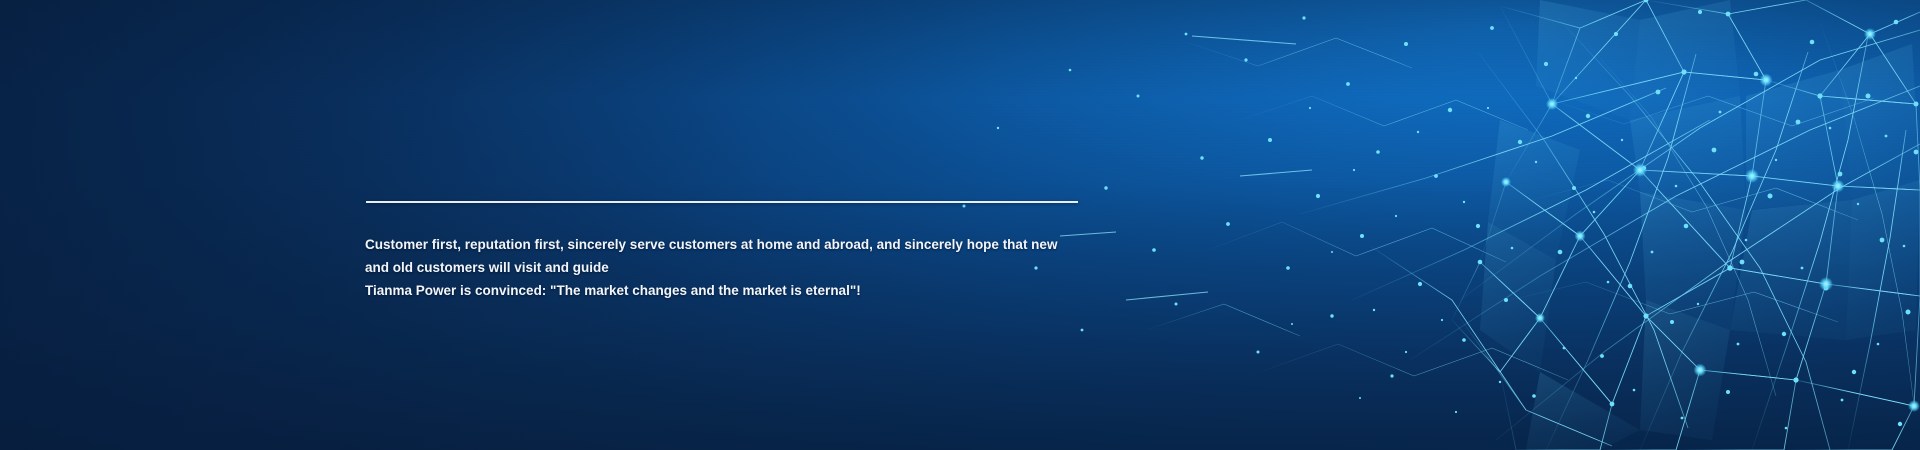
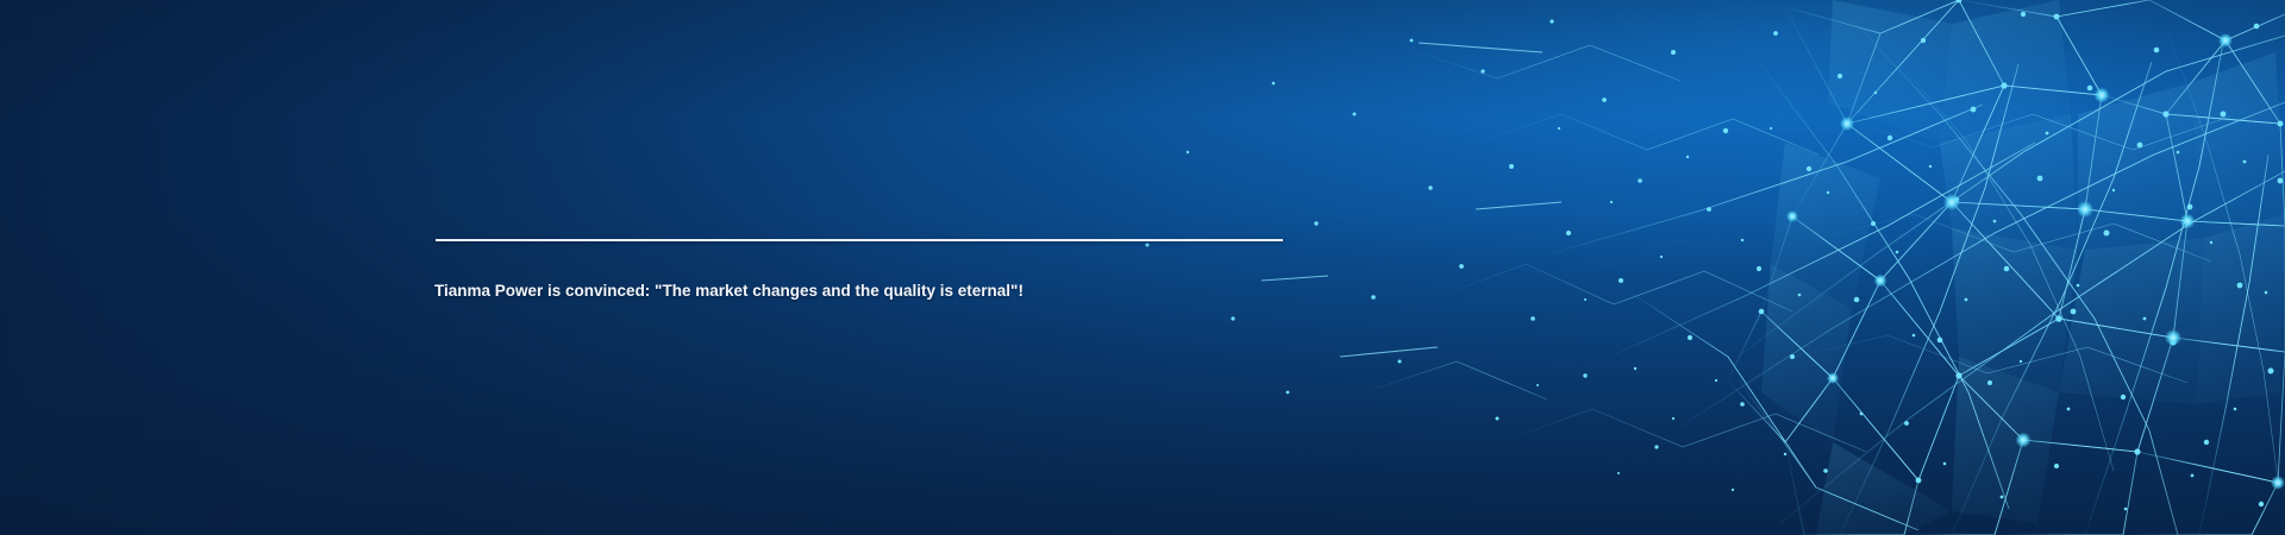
- Customer first, reputation first, sincerely serve customers at home and abroad, and sincerely hope that new
- and old customers will visit and guide
- Tianma Power is convinced: "The market changes and the market is eternal"!
+ Tianma Power is convinced: "The market changes and the quality is eternal"!
